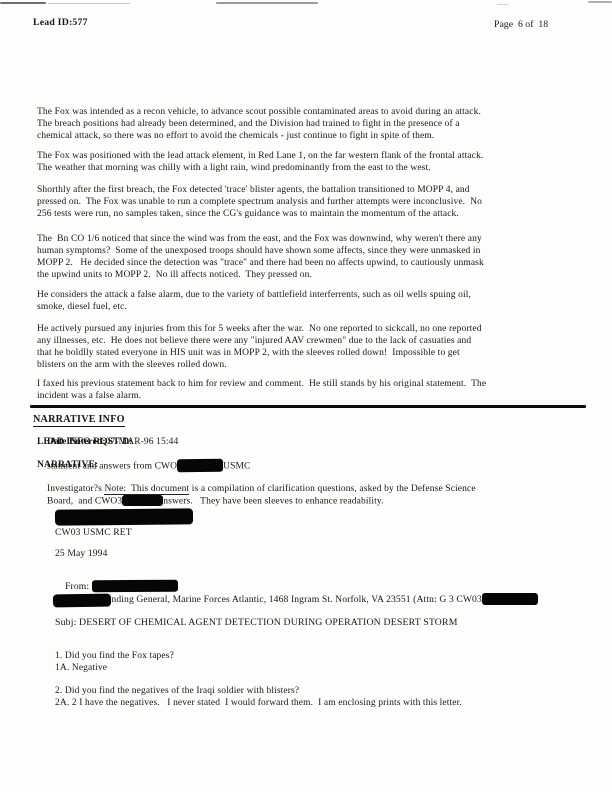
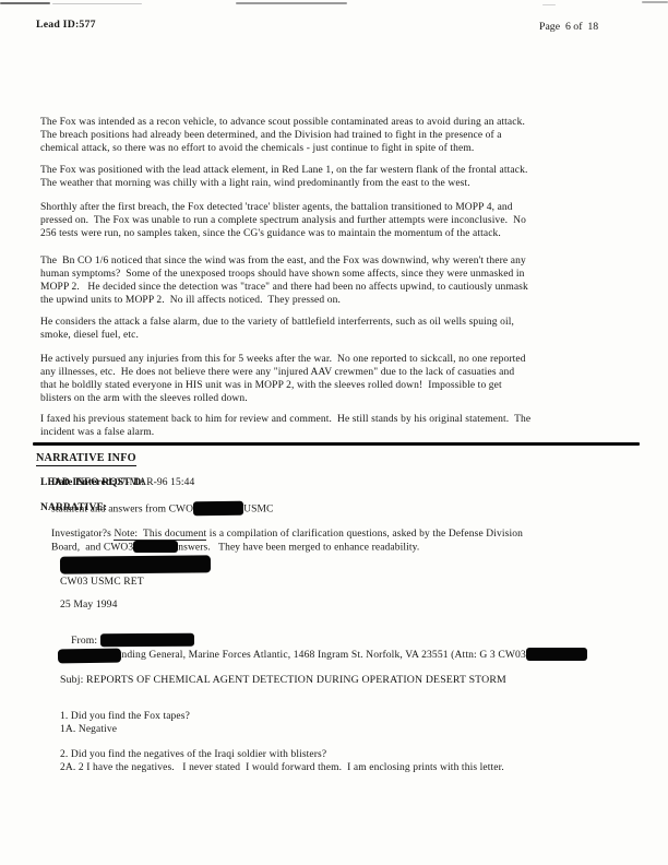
  Lead ID:577
  Page 6 of 18
  The Fox was intended as a recon vehicle, to advance scout possible contaminated areas to avoid during an attack.
  The breach positions had already been determined, and the Division had trained to fight in the presence of a
  chemical attack, so there was no effort to avoid the chemicals - just continue to fight in spite of them.
  The Fox was positioned with the lead attack element, in Red Lane 1, on the far western flank of the frontal attack.
  The weather that morning was chilly with a light rain, wind predominantly from the east to the west.
  Shorthly after the first breach, the Fox detected 'trace' blister agents, the battalion transitioned to MOPP 4, and
  pressed on. The Fox was unable to run a complete spectrum analysis and further attempts were inconclusive. No
  256 tests were run, no samples taken, since the CG's guidance was to maintain the momentum of the attack.
  The Bn CO 1/6 noticed that since the wind was from the east, and the Fox was downwind, why weren't there any
  human symptoms? Some of the unexposed troops should have shown some affects, since they were unmasked in
  MOPP 2. He decided since the detection was "trace" and there had been no affects upwind, to cautiously unmask
  the upwind units to MOPP 2. No ill affects noticed. They pressed on.
  He considers the attack a false alarm, due to the variety of battlefield interferrents, such as oil wells spuing oil,
  smoke, diesel fuel, etc.
  He actively pursued any injuries from this for 5 weeks after the war. No one reported to sickcall, no one reported
  any illnesses, etc. He does not believe there were any "injured AAV crewmen" due to the lack of casuaties and
  that he boldlly stated everyone in HIS unit was in MOPP 2, with the sleeves rolled down! Impossible to get
  blisters on the arm with the sleeves rolled down.
  I faxed his previous statement back to him for review and comment. He still stands by his original statement. The
  incident was a false alarm.
  NARRATIVE INFO
  Date Entered:07-MAR-96 15:44
  LEAD INFO RQST'D:
  statment and answers from CWO USMC
  NARRATIVE:
- Investigator?s Note: This document is a compilation of clarification questions, asked by the Defense Science
+ Investigator?s Note: This document is a compilation of clarification questions, asked by the Defense Division
- Board, and CWO3 nswers. They have been sleeves to enhance readability.
+ Board, and CWO3 nswers. They have been merged to enhance readability.
  CW03 USMC RET
  25 May 1994
  From:
  nding General, Marine Forces Atlantic, 1468 Ingram St. Norfolk, VA 23551 (Attn: G 3 CW03
- Subj: DESERT OF CHEMICAL AGENT DETECTION DURING OPERATION DESERT STORM
+ Subj: REPORTS OF CHEMICAL AGENT DETECTION DURING OPERATION DESERT STORM
  1. Did you find the Fox tapes?
  1A. Negative
  2. Did you find the negatives of the Iraqi soldier with blisters?
  2A. 2 I have the negatives. I never stated I would forward them. I am enclosing prints with this letter.
